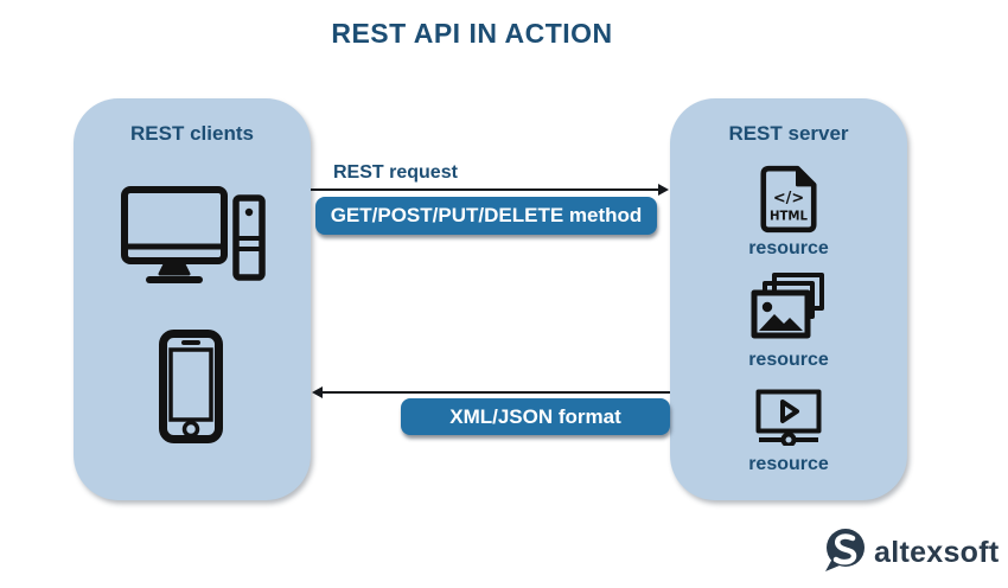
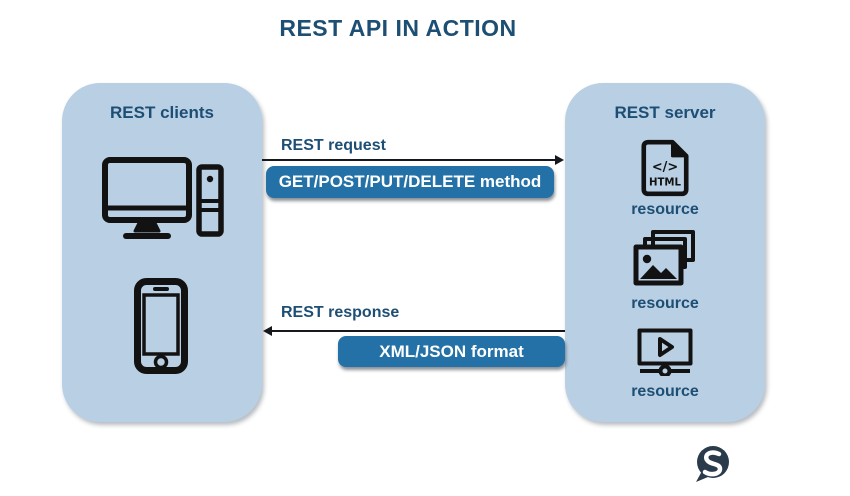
  REST API IN ACTION
  REST clients
  REST server
  </>
  HTML
  resource
  resource
  resource
  REST request
  GET/POST/PUT/DELETE method
+ REST response
  XML/JSON format
- altexsoft
